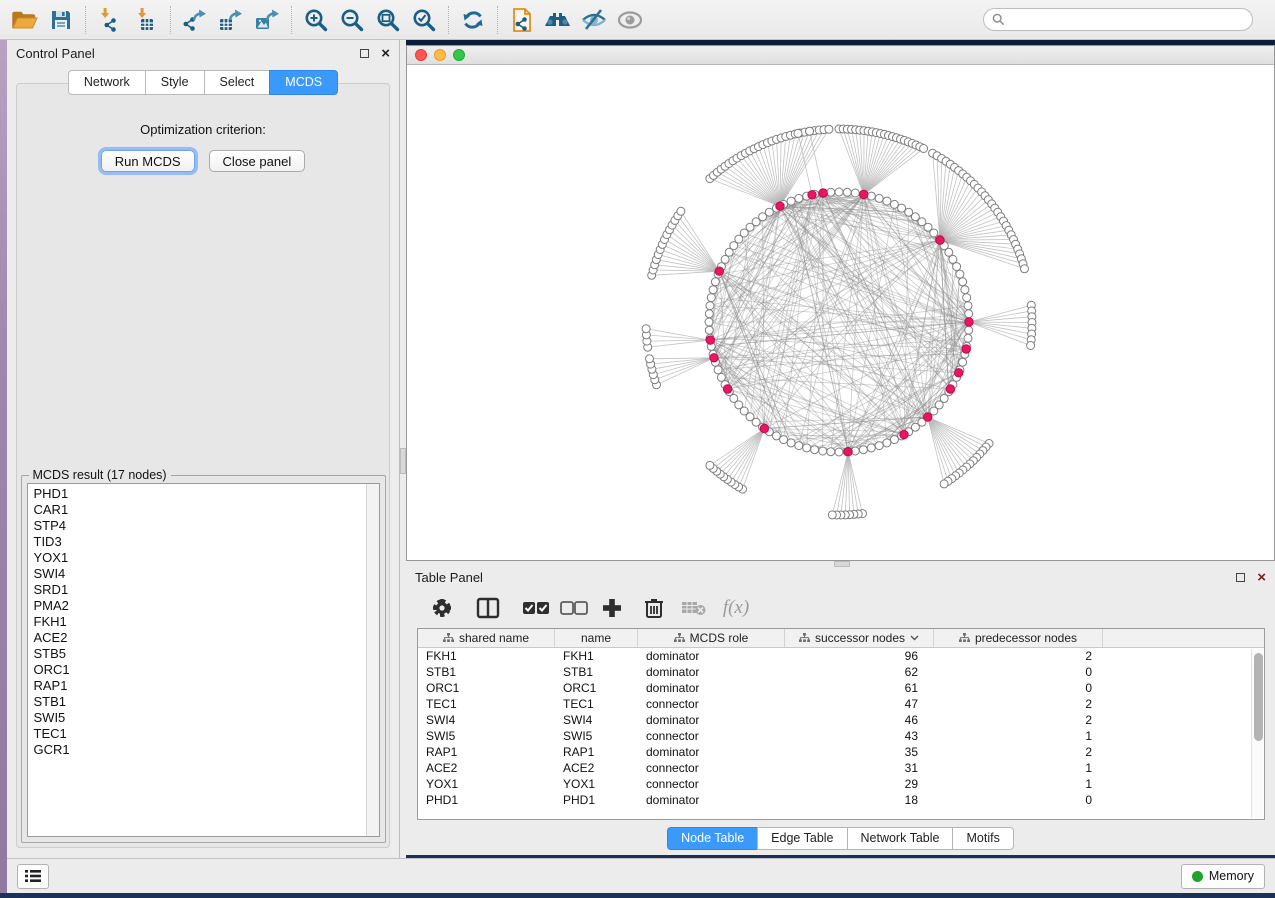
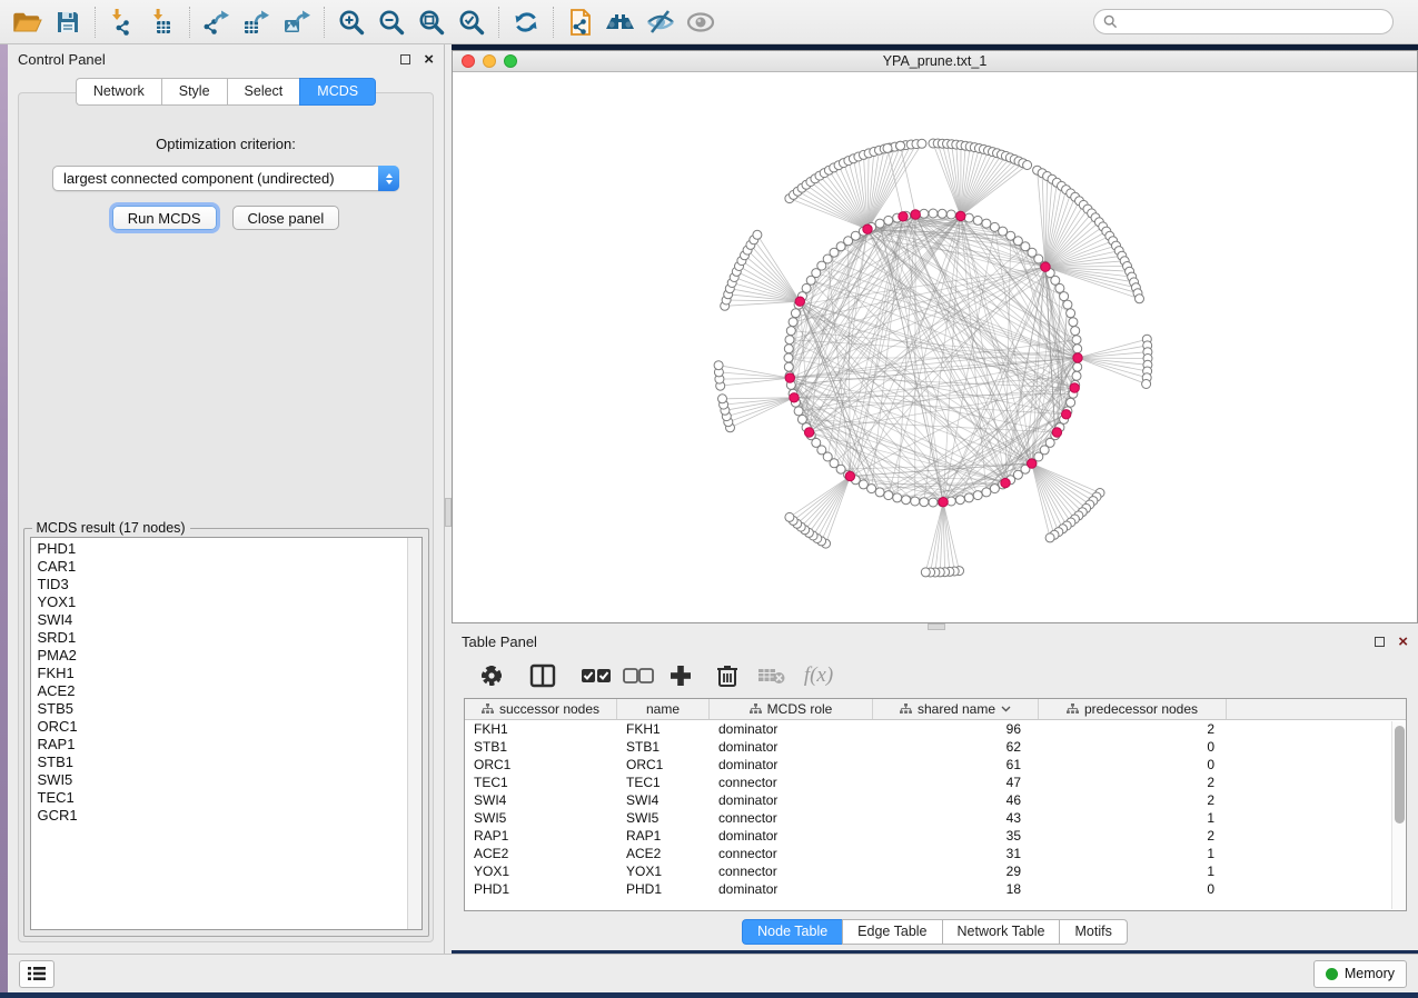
  Control Panel
  ×
  Network
  Style
  Select
  MCDS
  Optimization criterion:
+ largest connected component (undirected)
  Run MCDS
  Close panel
  MCDS result (17 nodes)
  PHD1
  CAR1
- STP4
  TID3
  YOX1
  SWI4
  SRD1
  PMA2
  FKH1
  ACE2
  STB5
  ORC1
  RAP1
  STB1
  SWI5
  TEC1
  GCR1
+ YPA_prune.txt_1
  Table Panel
  ×
  f(x)
- shared name
+ successor nodes
  name
  MCDS role
- successor nodes
+ shared name
  predecessor nodes
  FKH1
  FKH1
  dominator
  96
  2
  STB1
  STB1
  dominator
  62
  0
  ORC1
  ORC1
  dominator
  61
  0
  TEC1
  TEC1
  connector
  47
  2
  SWI4
  SWI4
  dominator
  46
  2
  SWI5
  SWI5
  connector
  43
  1
  RAP1
  RAP1
  dominator
  35
  2
  ACE2
  ACE2
  connector
  31
  1
  YOX1
  YOX1
  connector
  29
  1
  PHD1
  PHD1
  dominator
  18
  0
  Node Table
  Edge Table
  Network Table
  Motifs
  Memory
